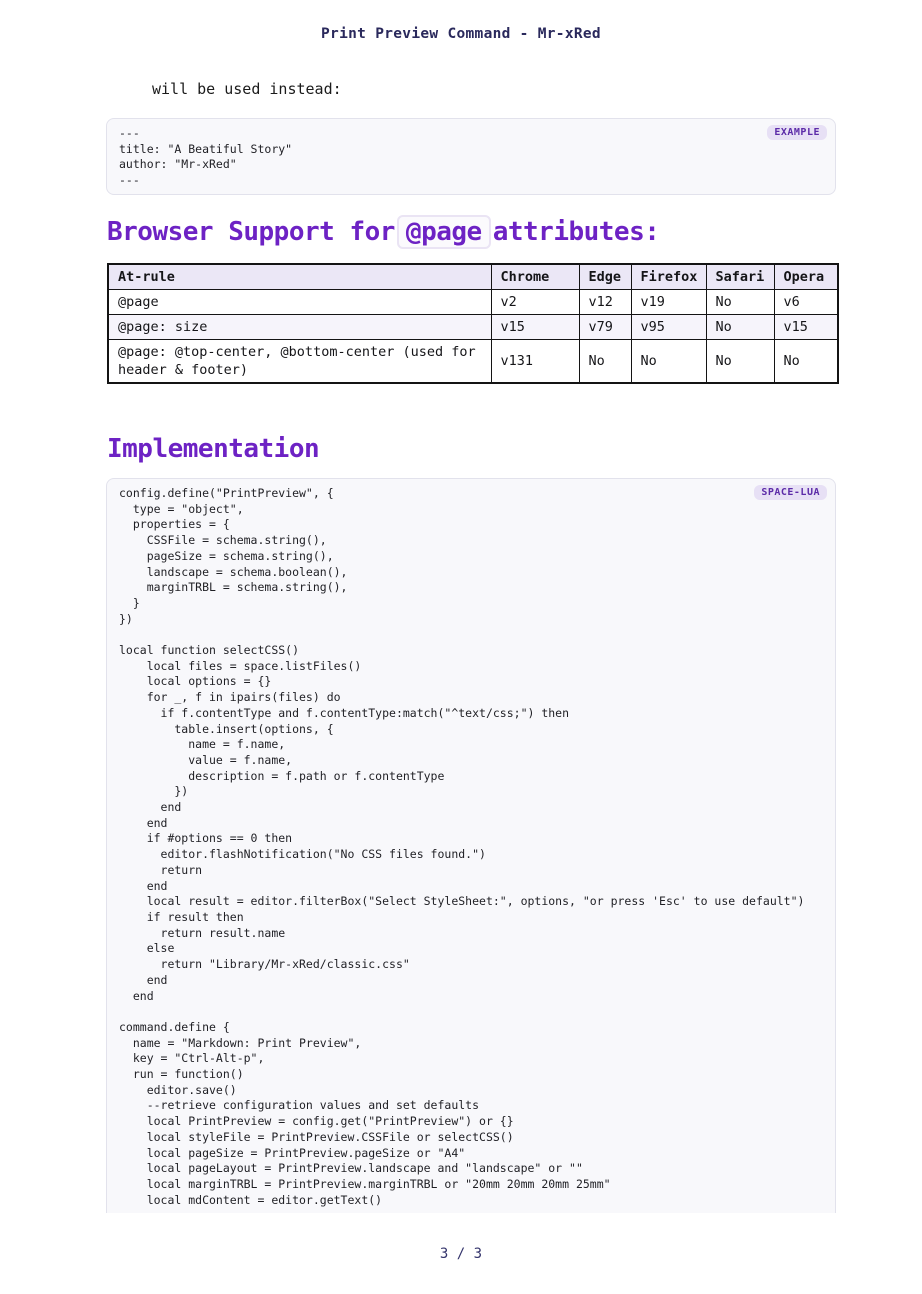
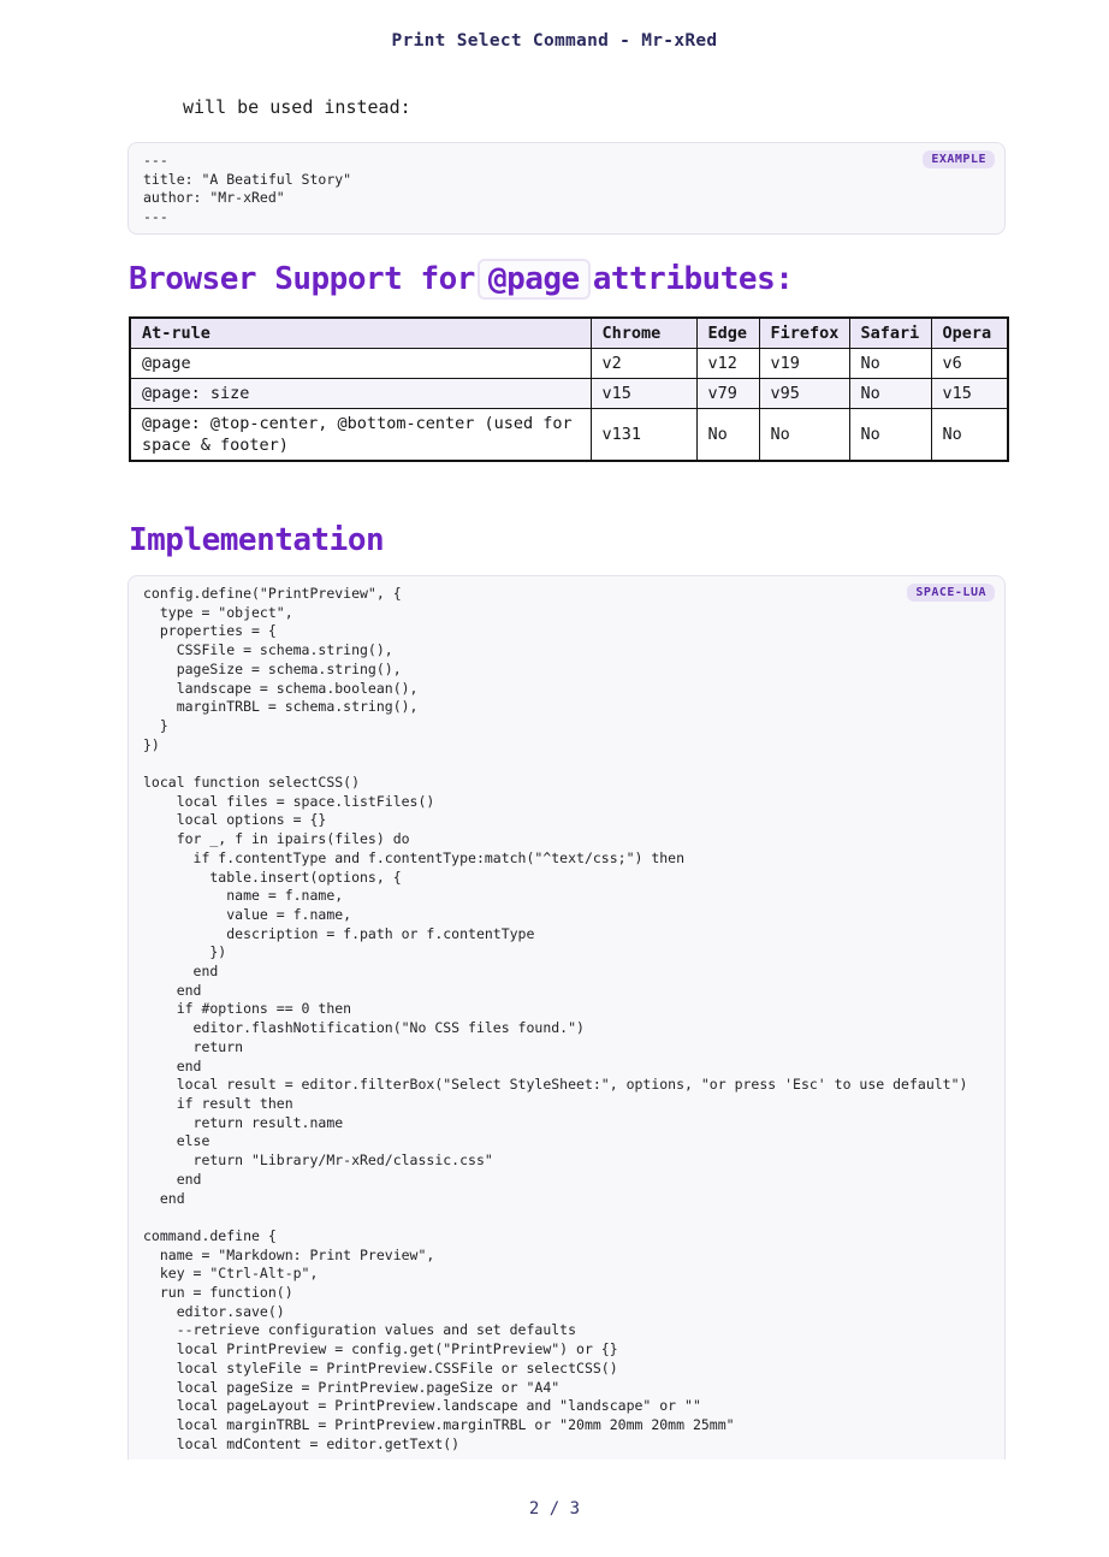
- Print Preview Command - Mr-xRed
+ Print Select Command - Mr-xRed
  will be used instead:
  EXAMPLE
  ---
  title: "A Beatiful Story"
  author: "Mr-xRed"
  ---
  Browser Support for @page attributes:
  At-rule	Chrome	Edge	Firefox	Safari	Opera
  @page	v2	v12	v19	No	v6
  @page: size	v15	v79	v95	No	v15
- @page: @top-center, @bottom-center (used for header & footer)	v131	No	No	No	No
+ @page: @top-center, @bottom-center (used for space & footer)	v131	No	No	No	No
  Implementation
  SPACE-LUA
  config.define("PrintPreview", {
  type = "object",
  properties = {
  CSSFile = schema.string(),
  pageSize = schema.string(),
  landscape = schema.boolean(),
  marginTRBL = schema.string(),
  }
  })
  local function selectCSS()
  local files = space.listFiles()
  local options = {}
  for _, f in ipairs(files) do
  if f.contentType and f.contentType:match("^text/css;") then
  table.insert(options, {
  name = f.name,
  value = f.name,
  description = f.path or f.contentType
  })
  end
  end
  if #options == 0 then
  editor.flashNotification("No CSS files found.")
  return
  end
  local result = editor.filterBox("Select StyleSheet:", options, "or press 'Esc' to use default")
  if result then
  return result.name
  else
  return "Library/Mr-xRed/classic.css"
  end
  end
  command.define {
  name = "Markdown: Print Preview",
  key = "Ctrl-Alt-p",
  run = function()
  editor.save()
  --retrieve configuration values and set defaults
  local PrintPreview = config.get("PrintPreview") or {}
  local styleFile = PrintPreview.CSSFile or selectCSS()
  local pageSize = PrintPreview.pageSize or "A4"
  local pageLayout = PrintPreview.landscape and "landscape" or ""
  local marginTRBL = PrintPreview.marginTRBL or "20mm 20mm 20mm 25mm"
  local mdContent = editor.getText()
- 3 / 3
+ 2 / 3
